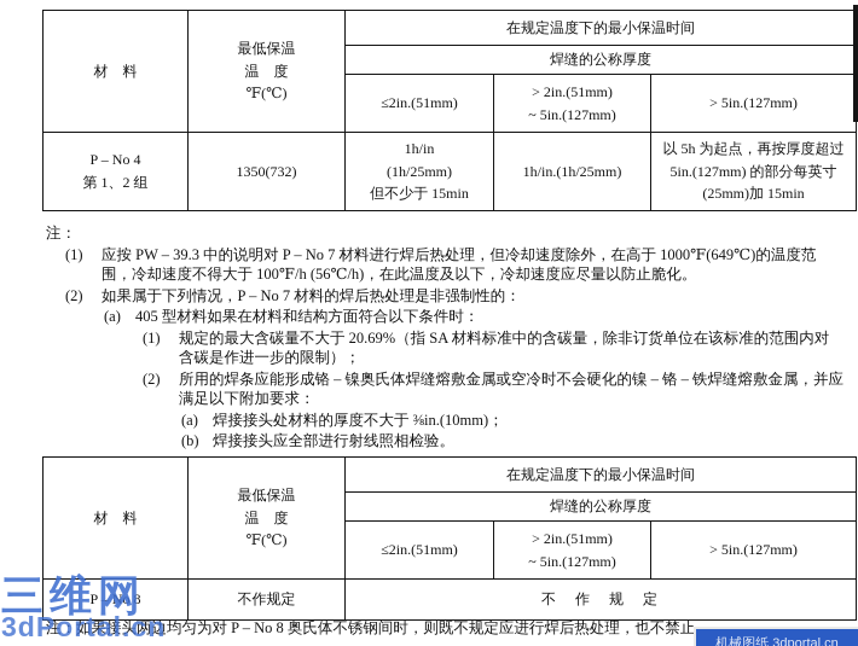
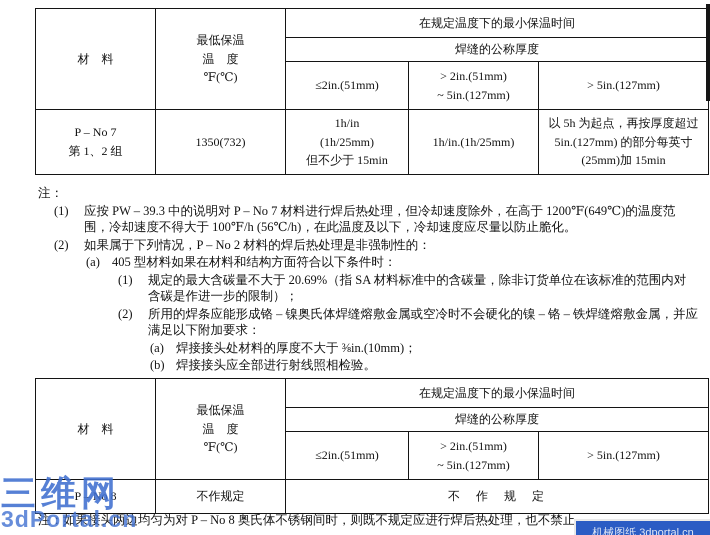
  材 料	最低保温 温 度 ℉(℃)	在规定温度下的最小保温时间
  焊缝的公称厚度
  ≤2in.(51mm)	> 2in.(51mm) ~ 5in.(127mm)	> 5in.(127mm)
- P – No 4 第 1、2 组	1350(732)	1h/in (1h/25mm) 但不少于 15min	1h/in.(1h/25mm)	以 5h 为起点，再按厚度超过 5in.(127mm) 的部分每英寸 (25mm)加 15min
+ P – No 7 第 1、2 组	1350(732)	1h/in (1h/25mm) 但不少于 15min	1h/in.(1h/25mm)	以 5h 为起点，再按厚度超过 5in.(127mm) 的部分每英寸 (25mm)加 15min
  注：
  (1)
- 应按 PW – 39.3 中的说明对 P – No 7 材料进行焊后热处理，但冷却速度除外，在高于 1000℉(649℃)的温度范围，冷却速度不得大于 100℉/h (56℃/h)，在此温度及以下，冷却速度应尽量以防止脆化。
+ 应按 PW – 39.3 中的说明对 P – No 7 材料进行焊后热处理，但冷却速度除外，在高于 1200℉(649℃)的温度范围，冷却速度不得大于 100℉/h (56℃/h)，在此温度及以下，冷却速度应尽量以防止脆化。
  (2)
- 如果属于下列情况，P – No 7 材料的焊后热处理是非强制性的：
+ 如果属于下列情况，P – No 2 材料的焊后热处理是非强制性的：
  (a)
  405 型材料如果在材料和结构方面符合以下条件时：
  (1)
  规定的最大含碳量不大于 20.69%（指 SA 材料标准中的含碳量，除非订货单位在该标准的范围内对含碳是作进一步的限制）；
  (2)
  所用的焊条应能形成铬 – 镍奥氏体焊缝熔敷金属或空冷时不会硬化的镍 – 铬 – 铁焊缝熔敷金属，并应满足以下附加要求：
  (a)
  焊接接头处材料的厚度不大于 ⅜in.(10mm)；
  (b)
  焊接接头应全部进行射线照相检验。
  材 料	最低保温 温 度 ℉(℃)	在规定温度下的最小保温时间
  焊缝的公称厚度
  ≤2in.(51mm)	> 2in.(51mm) ~ 5in.(127mm)	> 5in.(127mm)
  P – No 8	不作规定	不 作 规 定
  注：如果接头两边均匀为对 P – No 8 奥氏体不锈钢间时，则既不规定应进行焊后热处理，也不禁止
  三维网
  3dPortal.cn
  机械图纸 3dportal.cn
